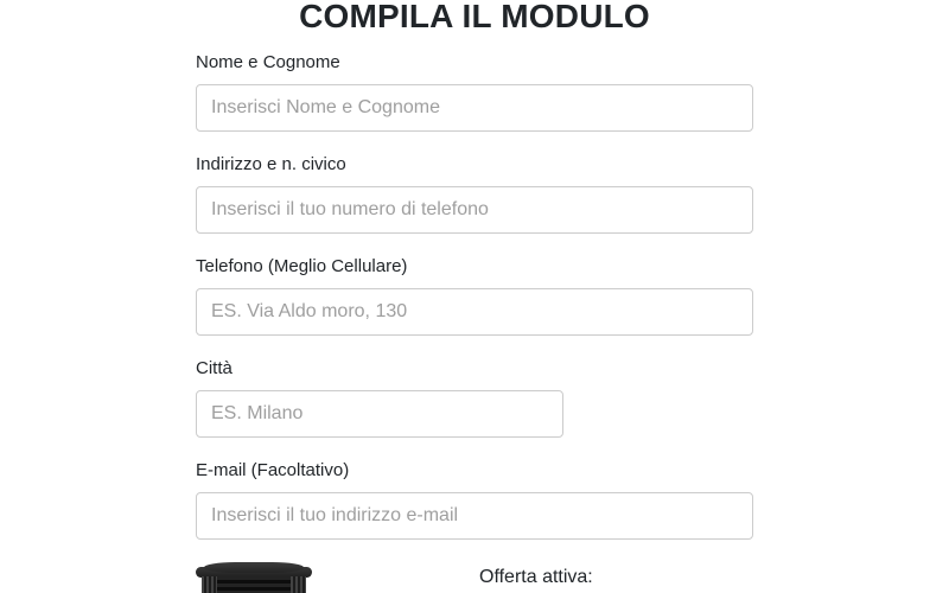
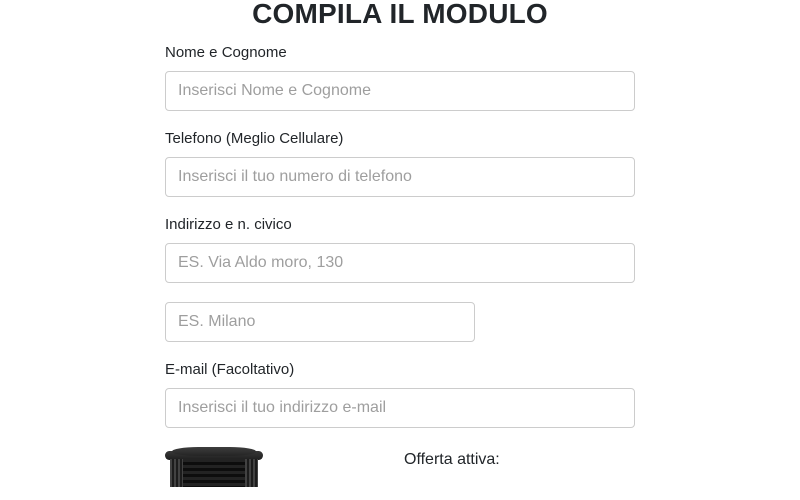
  COMPILA IL MODULO
  Nome e Cognome
  Inserisci Nome e Cognome
- Indirizzo e n. civico
+ Telefono (Meglio Cellulare)
  Inserisci il tuo numero di telefono
- Telefono (Meglio Cellulare)
+ Indirizzo e n. civico
  ES. Via Aldo moro, 130
- Città
  ES. Milano
  E-mail (Facoltativo)
  Inserisci il tuo indirizzo e-mail
  Offerta attiva:
